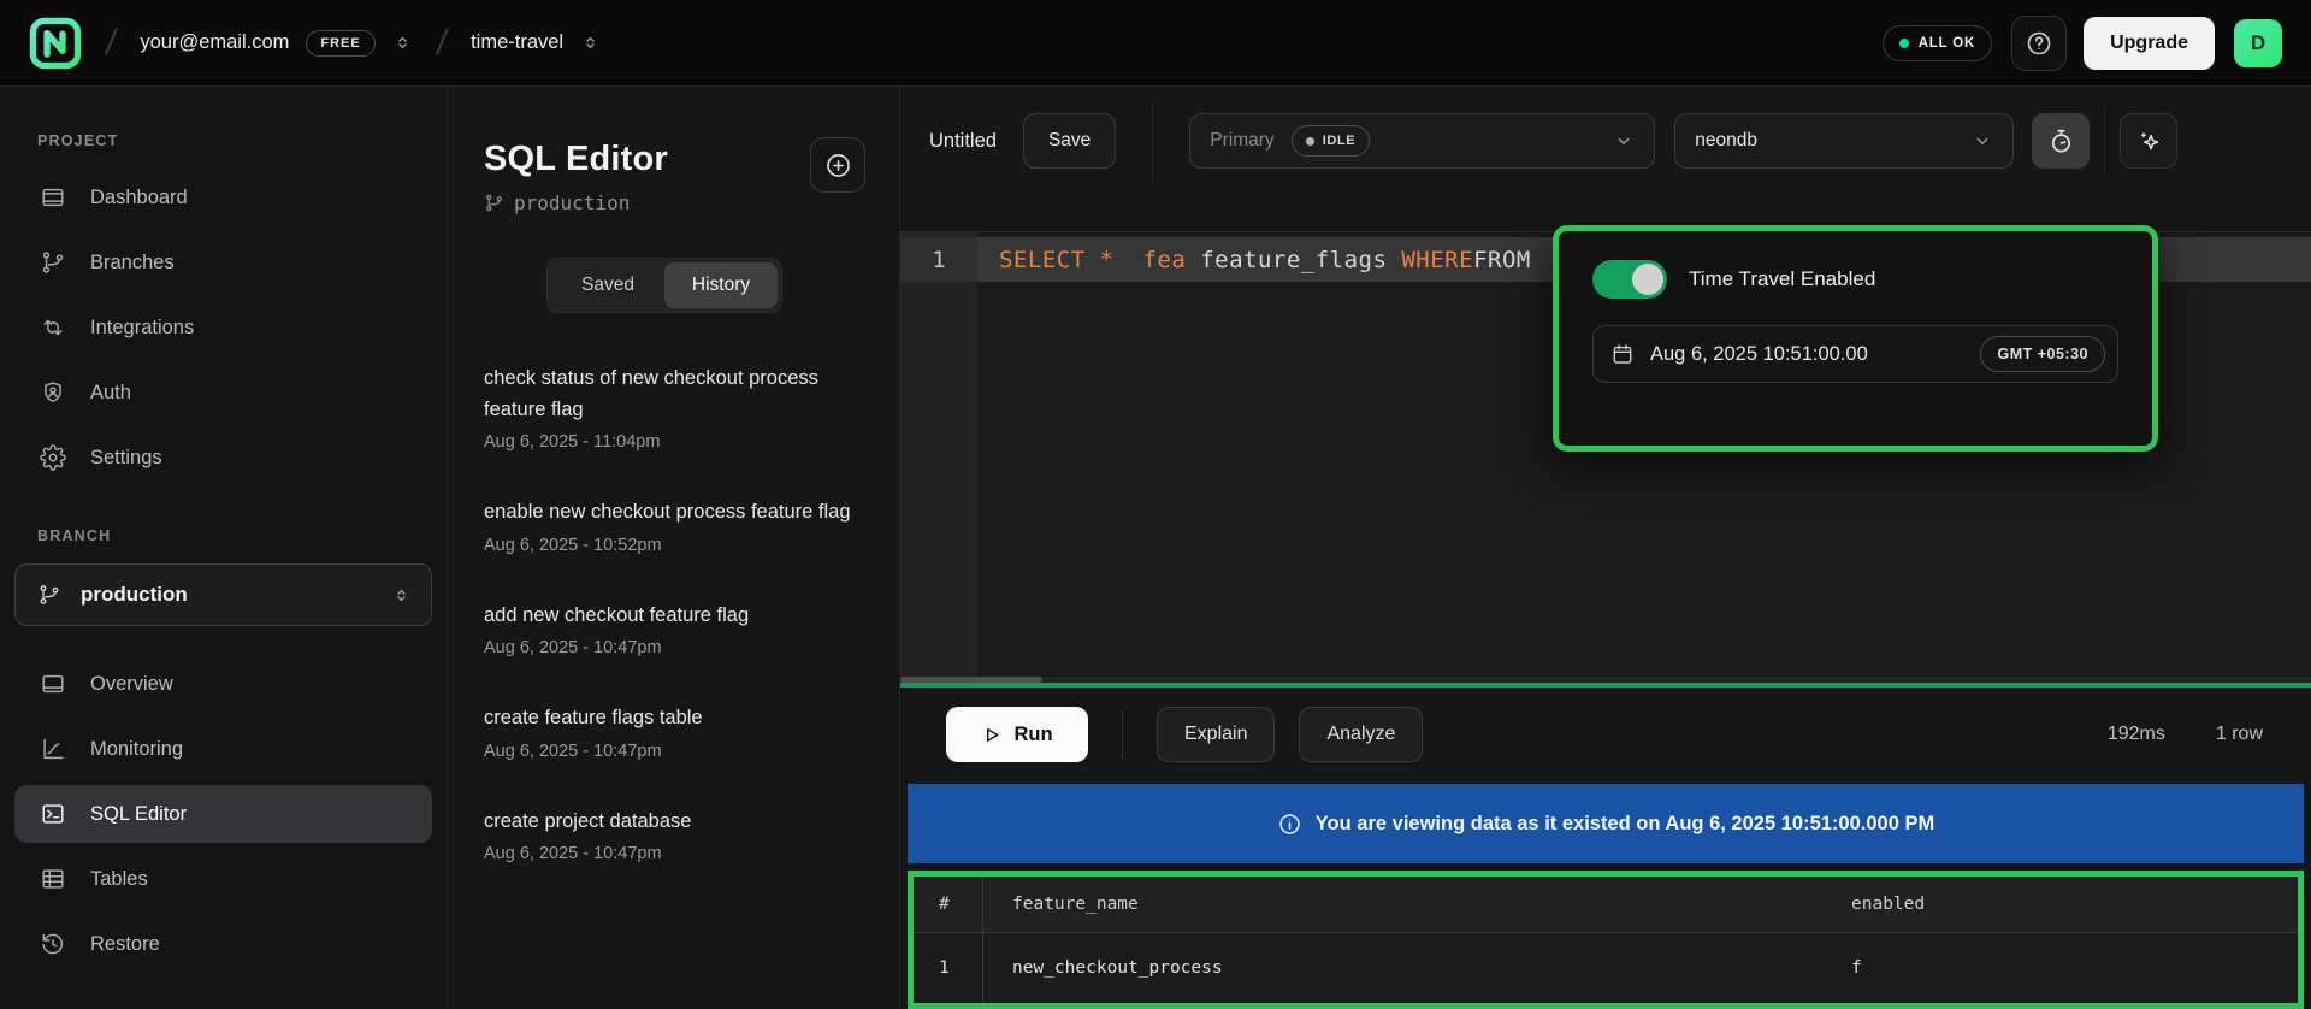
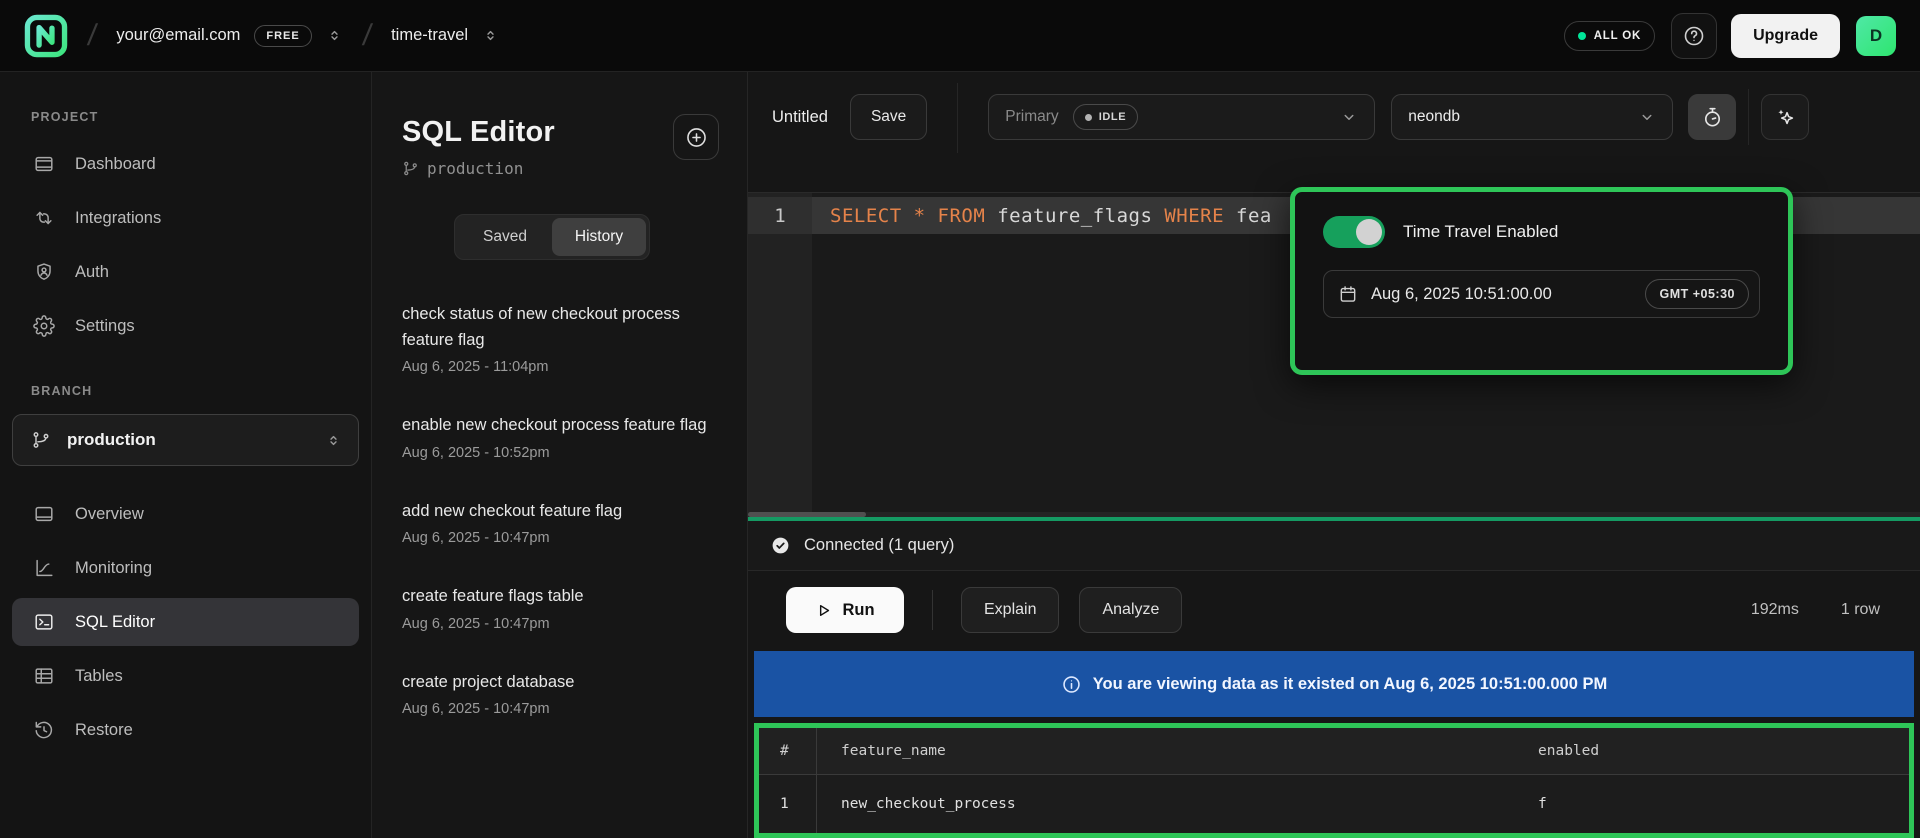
  your@email.com
  FREE
  time-travel
  ALL OK
  Upgrade
  D
  PROJECT
  Dashboard
- Branches
  Integrations
  Auth
  Settings
  BRANCH
  production
  Overview
  Monitoring
  SQL Editor
  Tables
  Restore
  SQL Editor
  production
  Saved
  History
  check status of new checkout process feature flag
  Aug 6, 2025 - 11:04pm
  enable new checkout process feature flag
  Aug 6, 2025 - 10:52pm
  add new checkout feature flag
  Aug 6, 2025 - 10:47pm
  create feature flags table
  Aug 6, 2025 - 10:47pm
  create project database
  Aug 6, 2025 - 10:47pm
  Untitled
  Save
  Primary
  IDLE
  neondb
  1
  SELECT
  *
- fea
+ FROM
  feature_flags
  WHERE
- FROM
+ fea
  Time Travel Enabled
  Aug 6, 2025 10:51:00.00
  GMT +05:30
+ Connected (1 query)
  Run
  Explain
  Analyze
  192ms
  1 row
  You are viewing data as it existed on Aug 6, 2025 10:51:00.000 PM
  #
  feature_name
  enabled
  1
  new_checkout_process
  f
